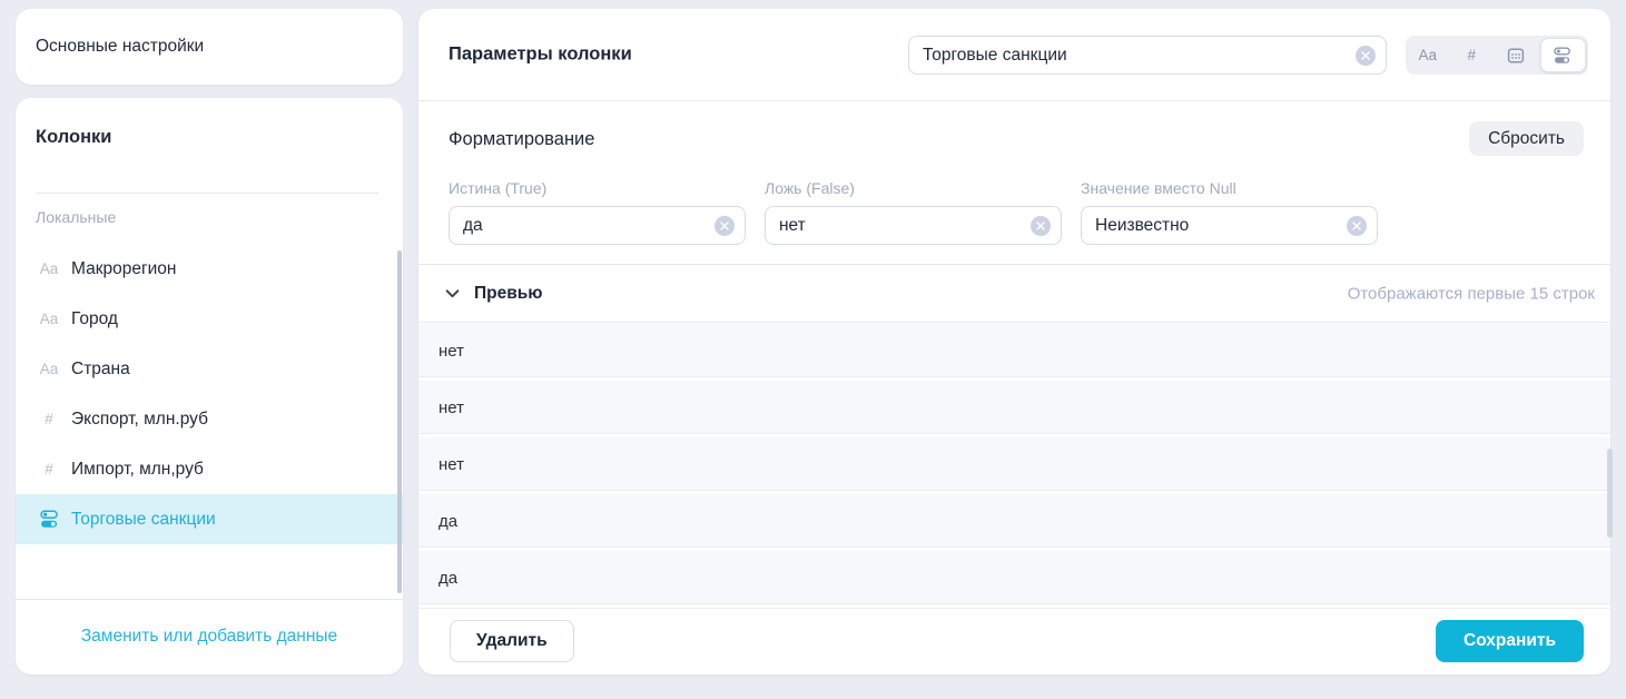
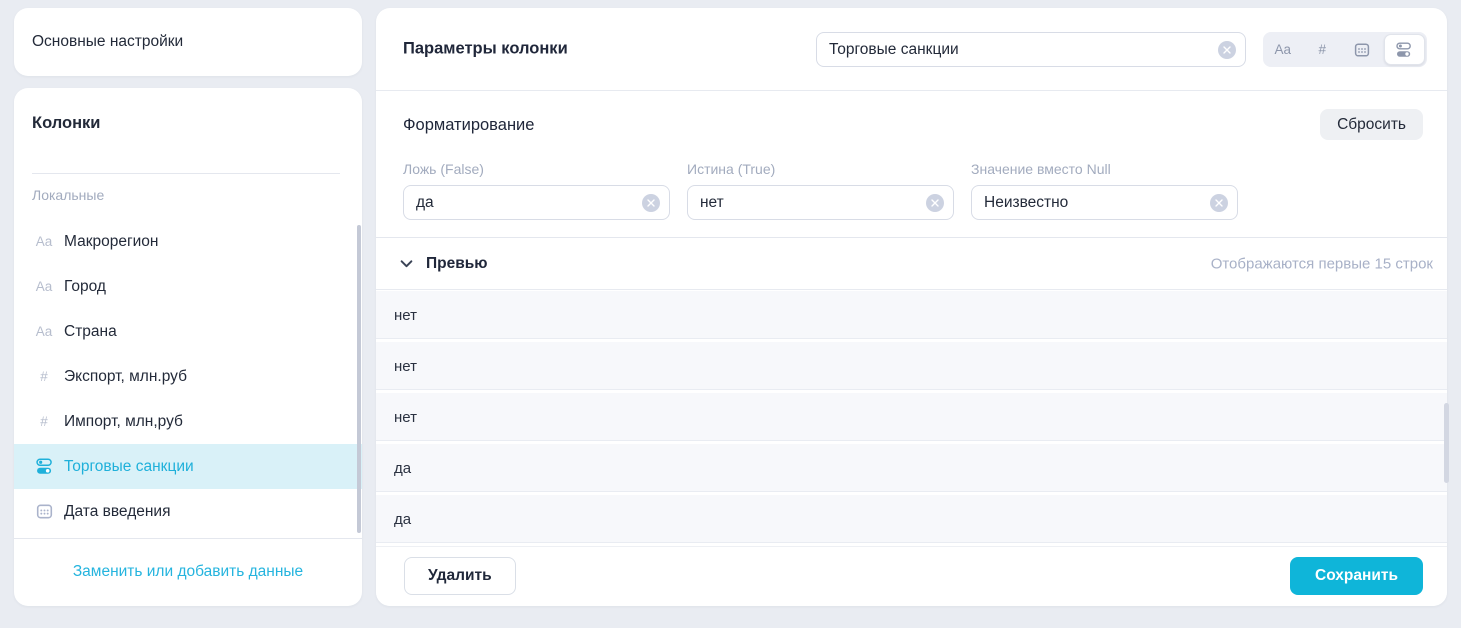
  Основные настройки
  Колонки
  Локальные
  Aa
  Макрорегион
  Aa
  Город
  Aa
  Страна
  #
  Экспорт, млн.руб
  #
  Импорт, млн,руб
  Торговые санкции
+ Дата введения
  Заменить или добавить данные
  Параметры колонки
  Торговые санкции
  Aa
  #
  Форматирование
  Сбросить
- Истина (True)
+ Ложь (False)
  да
- Ложь (False)
+ Истина (True)
  нет
  Значение вместо Null
  Неизвестно
  Превью
  Отображаются первые 15 строк
  нет
  нет
  нет
  да
  да
  Удалить
  Сохранить
